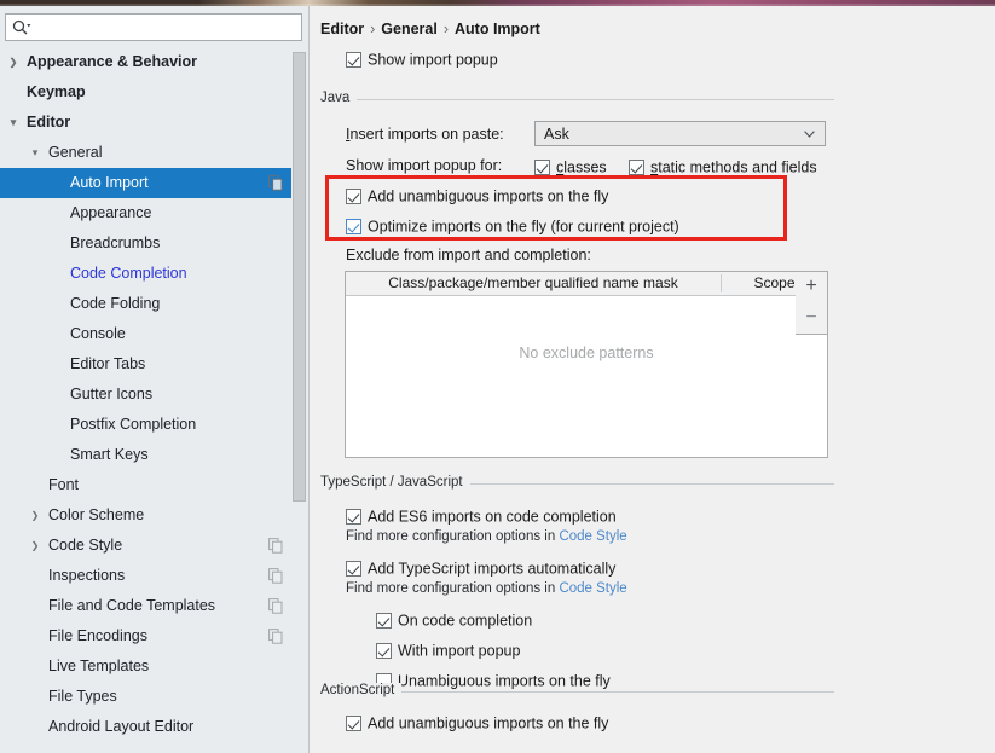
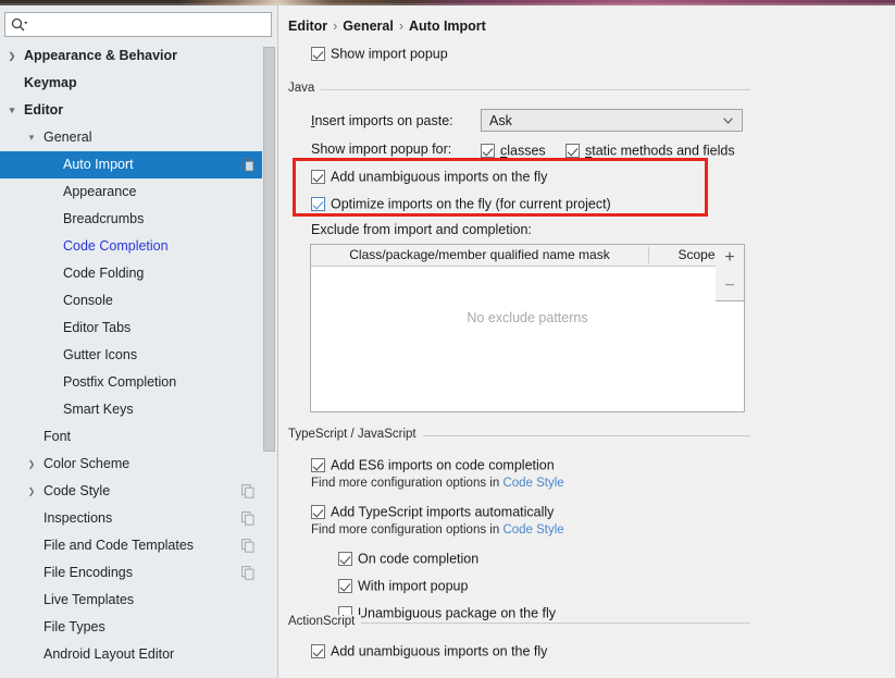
  Appearance & Behavior
  Keymap
  Editor
  General
  Auto Import
  Appearance
  Breadcrumbs
  Code Completion
  Code Folding
  Console
  Editor Tabs
  Gutter Icons
  Postfix Completion
  Smart Keys
  Font
  Color Scheme
  Code Style
  Inspections
  File and Code Templates
  File Encodings
  Live Templates
  File Types
  Android Layout Editor
  Editor › General › Auto Import
  Show import popup
  Java
  Insert imports on paste:
  Ask
  Show import popup for:
  classes
  static methods and fields
  Add unambiguous imports on the fly
  Optimize imports on the fly (for current project)
  Exclude from import and completion:
  Class/package/member qualified name mask
  Scope
  No exclude patterns
  +
  −
  TypeScript / JavaScript
  Add ES6 imports on code completion
  Find more configuration options in Code Style
  Add TypeScript imports automatically
  Find more configuration options in Code Style
  On code completion
  With import popup
- Unambiguous imports on the fly
+ Unambiguous package on the fly
  ActionScript
  Add unambiguous imports on the fly
